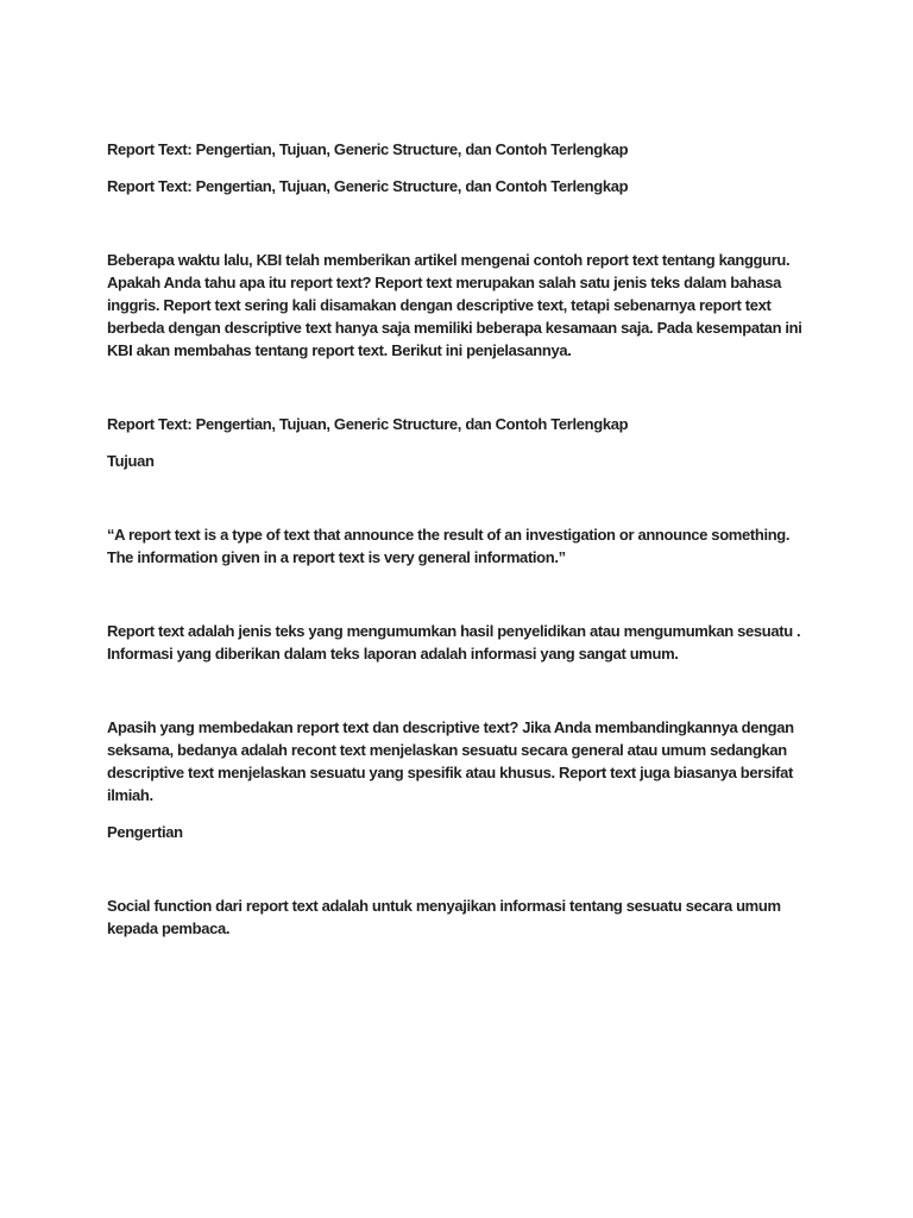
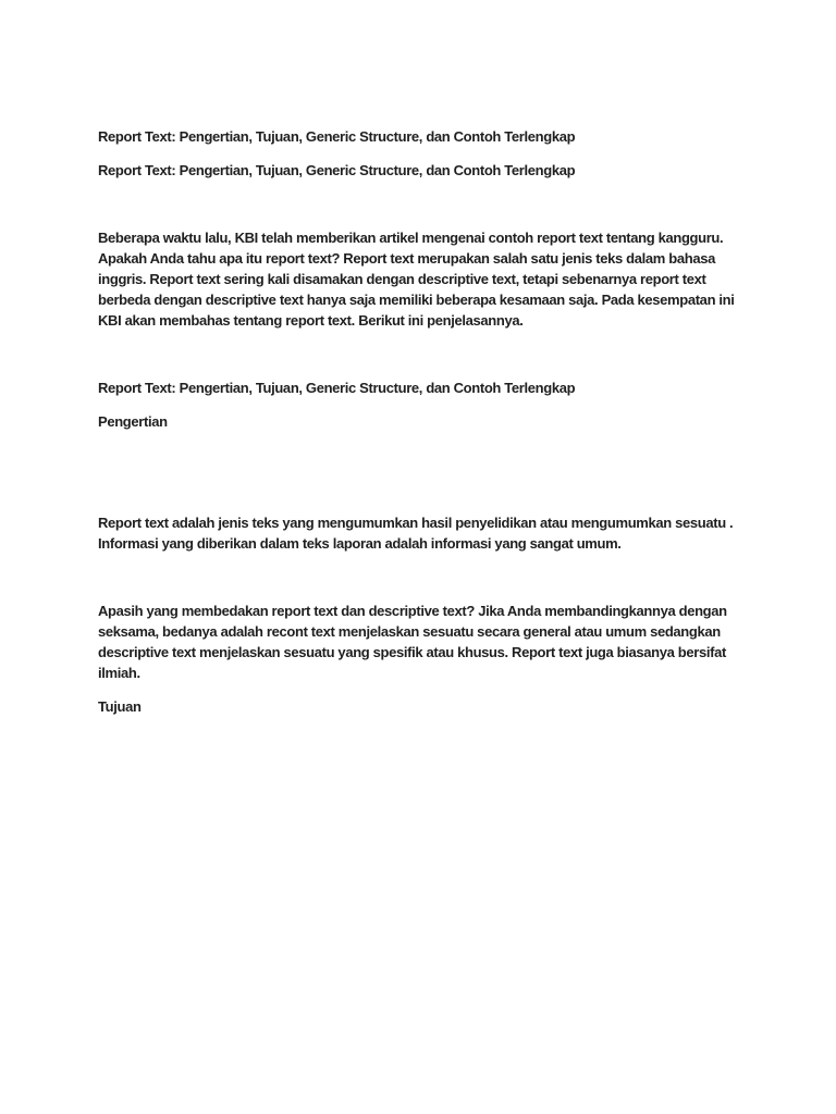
  Report Text: Pengertian, Tujuan, Generic Structure, dan Contoh Terlengkap
  Report Text: Pengertian, Tujuan, Generic Structure, dan Contoh Terlengkap
  Beberapa waktu lalu, KBI telah memberikan artikel mengenai contoh report text tentang kangguru.
  Apakah Anda tahu apa itu report text? Report text merupakan salah satu jenis teks dalam bahasa
  inggris. Report text sering kali disamakan dengan descriptive text, tetapi sebenarnya report text
  berbeda dengan descriptive text hanya saja memiliki beberapa kesamaan saja. Pada kesempatan ini
  KBI akan membahas tentang report text. Berikut ini penjelasannya.
  Report Text: Pengertian, Tujuan, Generic Structure, dan Contoh Terlengkap
- Tujuan
+ Pengertian
- “A report text is a type of text that announce the result of an investigation or announce something.
- The information given in a report text is very general information.”
  Report text adalah jenis teks yang mengumumkan hasil penyelidikan atau mengumumkan sesuatu .
  Informasi yang diberikan dalam teks laporan adalah informasi yang sangat umum.
  Apasih yang membedakan report text dan descriptive text? Jika Anda membandingkannya dengan
  seksama, bedanya adalah recont text menjelaskan sesuatu secara general atau umum sedangkan
  descriptive text menjelaskan sesuatu yang spesifik atau khusus. Report text juga biasanya bersifat
  ilmiah.
- Pengertian
+ Tujuan
- Social function dari report text adalah untuk menyajikan informasi tentang sesuatu secara umum
- kepada pembaca.
